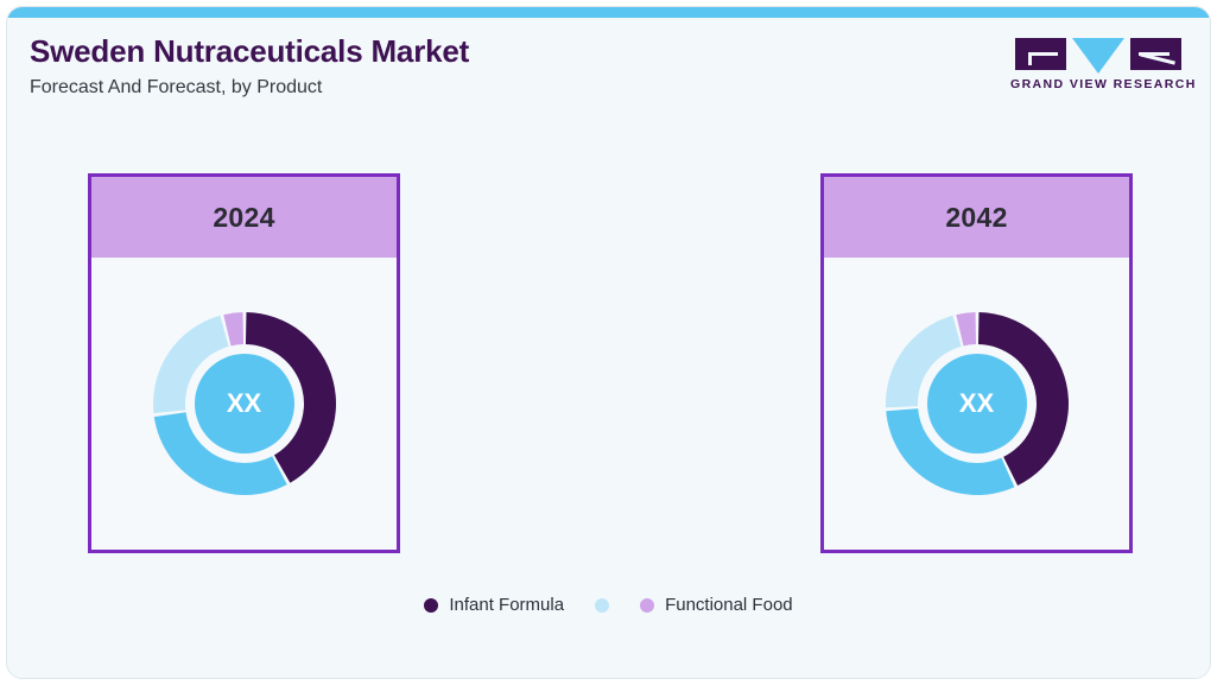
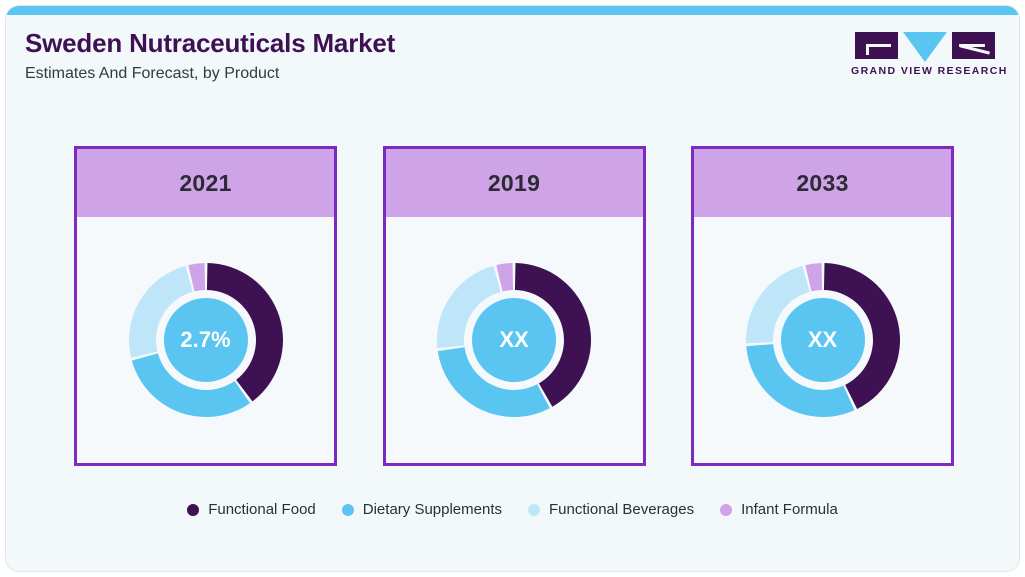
  Sweden Nutraceuticals Market
- Forecast And Forecast, by Product
+ Estimates And Forecast, by Product
  GRAND VIEW RESEARCH
+ 2021
+ 2.7%
- 2024
+ 2019
  XX
- 2042
+ 2033
  XX
- Infant Formula
+ Functional Food
+ Dietary Supplements
+ Functional Beverages
- Functional Food
+ Infant Formula
